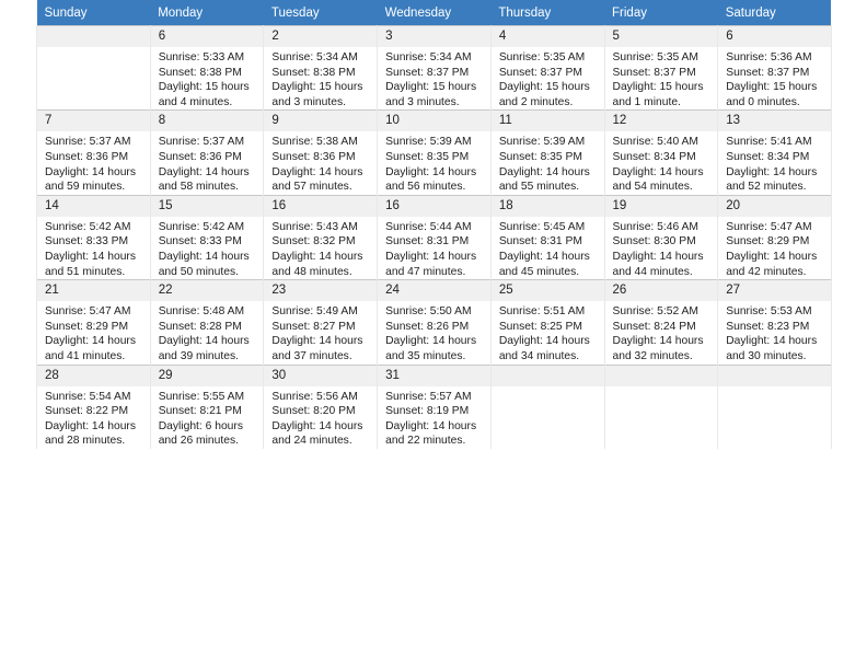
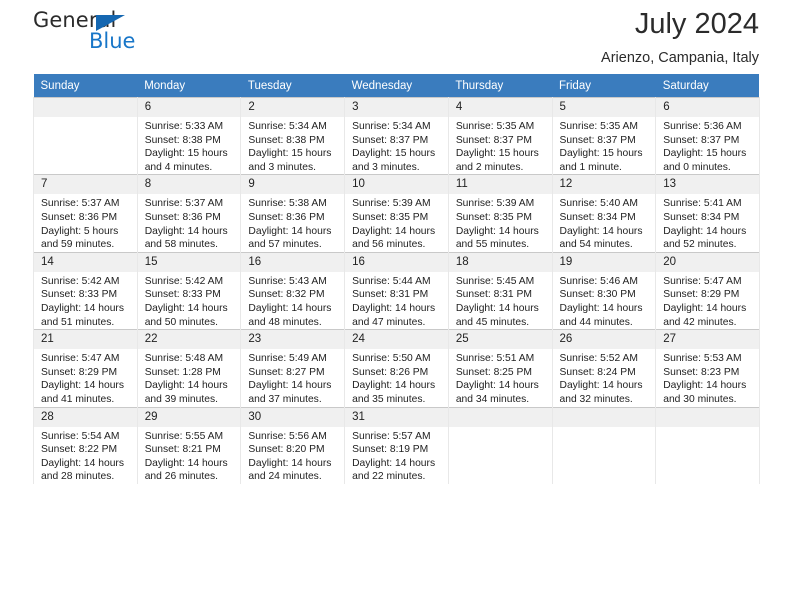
+ General
+ Blue
+ July 2024
+ Arienzo, Campania, Italy
  Sunday	Monday	Tuesday	Wednesday	Thursday	Friday	Saturday
  	6Sunrise: 5:33 AMSunset: 8:38 PMDaylight: 15 hours and 4 minutes.	2Sunrise: 5:34 AMSunset: 8:38 PMDaylight: 15 hours and 3 minutes.	3Sunrise: 5:34 AMSunset: 8:37 PMDaylight: 15 hours and 3 minutes.	4Sunrise: 5:35 AMSunset: 8:37 PMDaylight: 15 hours and 2 minutes.	5Sunrise: 5:35 AMSunset: 8:37 PMDaylight: 15 hours and 1 minute.	6Sunrise: 5:36 AMSunset: 8:37 PMDaylight: 15 hours and 0 minutes.
- 7Sunrise: 5:37 AMSunset: 8:36 PMDaylight: 14 hours and 59 minutes.	8Sunrise: 5:37 AMSunset: 8:36 PMDaylight: 14 hours and 58 minutes.	9Sunrise: 5:38 AMSunset: 8:36 PMDaylight: 14 hours and 57 minutes.	10Sunrise: 5:39 AMSunset: 8:35 PMDaylight: 14 hours and 56 minutes.	11Sunrise: 5:39 AMSunset: 8:35 PMDaylight: 14 hours and 55 minutes.	12Sunrise: 5:40 AMSunset: 8:34 PMDaylight: 14 hours and 54 minutes.	13Sunrise: 5:41 AMSunset: 8:34 PMDaylight: 14 hours and 52 minutes.
+ 7Sunrise: 5:37 AMSunset: 8:36 PMDaylight: 5 hours and 59 minutes.	8Sunrise: 5:37 AMSunset: 8:36 PMDaylight: 14 hours and 58 minutes.	9Sunrise: 5:38 AMSunset: 8:36 PMDaylight: 14 hours and 57 minutes.	10Sunrise: 5:39 AMSunset: 8:35 PMDaylight: 14 hours and 56 minutes.	11Sunrise: 5:39 AMSunset: 8:35 PMDaylight: 14 hours and 55 minutes.	12Sunrise: 5:40 AMSunset: 8:34 PMDaylight: 14 hours and 54 minutes.	13Sunrise: 5:41 AMSunset: 8:34 PMDaylight: 14 hours and 52 minutes.
  14Sunrise: 5:42 AMSunset: 8:33 PMDaylight: 14 hours and 51 minutes.	15Sunrise: 5:42 AMSunset: 8:33 PMDaylight: 14 hours and 50 minutes.	16Sunrise: 5:43 AMSunset: 8:32 PMDaylight: 14 hours and 48 minutes.	16Sunrise: 5:44 AMSunset: 8:31 PMDaylight: 14 hours and 47 minutes.	18Sunrise: 5:45 AMSunset: 8:31 PMDaylight: 14 hours and 45 minutes.	19Sunrise: 5:46 AMSunset: 8:30 PMDaylight: 14 hours and 44 minutes.	20Sunrise: 5:47 AMSunset: 8:29 PMDaylight: 14 hours and 42 minutes.
- 21Sunrise: 5:47 AMSunset: 8:29 PMDaylight: 14 hours and 41 minutes.	22Sunrise: 5:48 AMSunset: 8:28 PMDaylight: 14 hours and 39 minutes.	23Sunrise: 5:49 AMSunset: 8:27 PMDaylight: 14 hours and 37 minutes.	24Sunrise: 5:50 AMSunset: 8:26 PMDaylight: 14 hours and 35 minutes.	25Sunrise: 5:51 AMSunset: 8:25 PMDaylight: 14 hours and 34 minutes.	26Sunrise: 5:52 AMSunset: 8:24 PMDaylight: 14 hours and 32 minutes.	27Sunrise: 5:53 AMSunset: 8:23 PMDaylight: 14 hours and 30 minutes.
+ 21Sunrise: 5:47 AMSunset: 8:29 PMDaylight: 14 hours and 41 minutes.	22Sunrise: 5:48 AMSunset: 1:28 PMDaylight: 14 hours and 39 minutes.	23Sunrise: 5:49 AMSunset: 8:27 PMDaylight: 14 hours and 37 minutes.	24Sunrise: 5:50 AMSunset: 8:26 PMDaylight: 14 hours and 35 minutes.	25Sunrise: 5:51 AMSunset: 8:25 PMDaylight: 14 hours and 34 minutes.	26Sunrise: 5:52 AMSunset: 8:24 PMDaylight: 14 hours and 32 minutes.	27Sunrise: 5:53 AMSunset: 8:23 PMDaylight: 14 hours and 30 minutes.
- 28Sunrise: 5:54 AMSunset: 8:22 PMDaylight: 14 hours and 28 minutes.	29Sunrise: 5:55 AMSunset: 8:21 PMDaylight: 6 hours and 26 minutes.	30Sunrise: 5:56 AMSunset: 8:20 PMDaylight: 14 hours and 24 minutes.	31Sunrise: 5:57 AMSunset: 8:19 PMDaylight: 14 hours and 22 minutes.
+ 28Sunrise: 5:54 AMSunset: 8:22 PMDaylight: 14 hours and 28 minutes.	29Sunrise: 5:55 AMSunset: 8:21 PMDaylight: 14 hours and 26 minutes.	30Sunrise: 5:56 AMSunset: 8:20 PMDaylight: 14 hours and 24 minutes.	31Sunrise: 5:57 AMSunset: 8:19 PMDaylight: 14 hours and 22 minutes.
